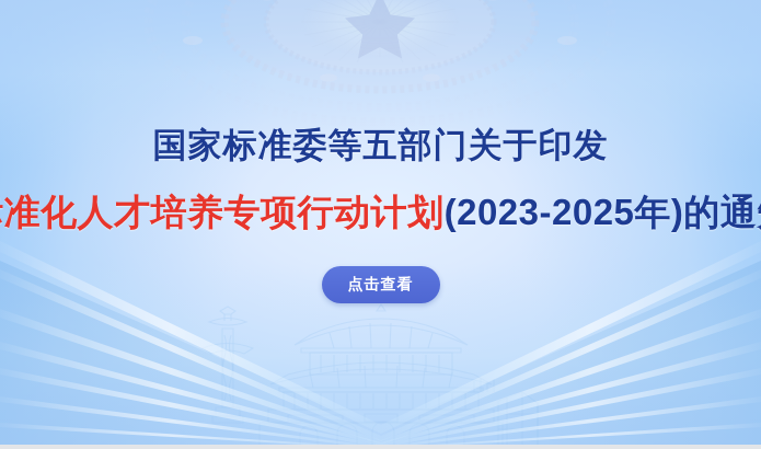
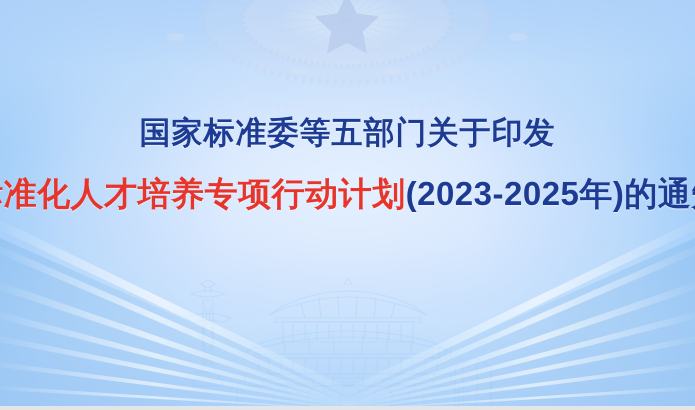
  国家标准委等五部门关于印发
  准化人才培养专项行动计划(2023-2025年)的通
- 点击查看
